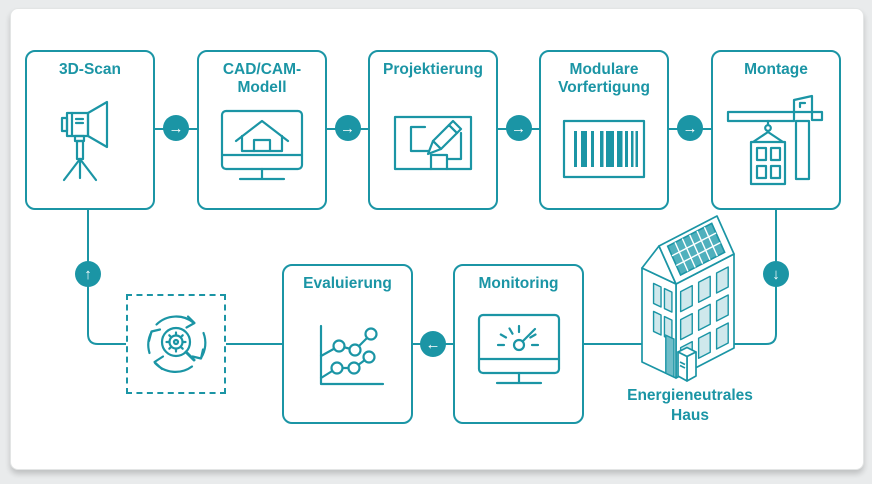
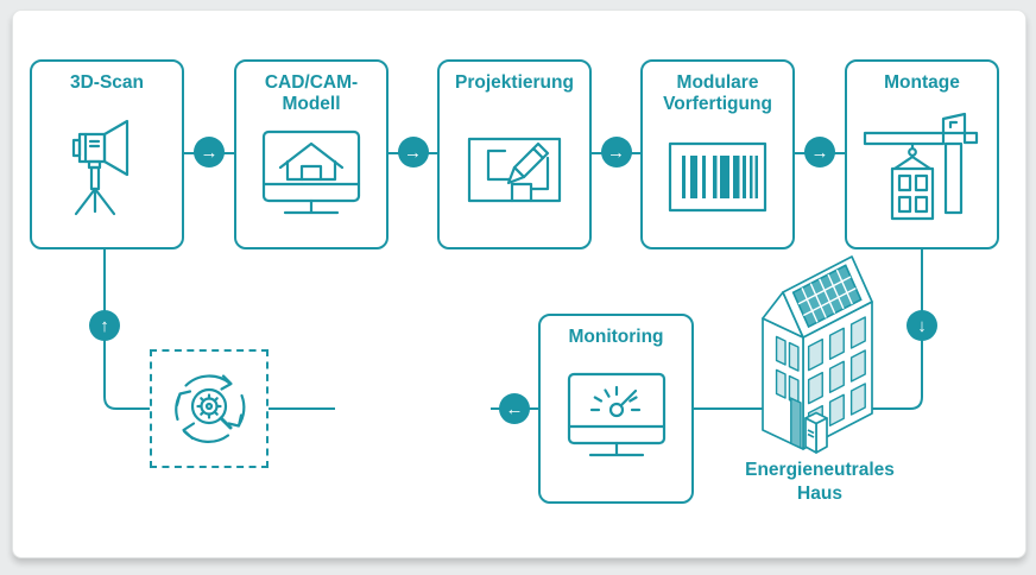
  3D-Scan
  CAD/CAM-
  Modell
  Projektierung
  Modulare
  Vorfertigung
  Montage
- Evaluierung
  Monitoring
  Energieneutrales
  Haus
  →
  →
  →
  →
  ↓
  ←
  ↑
